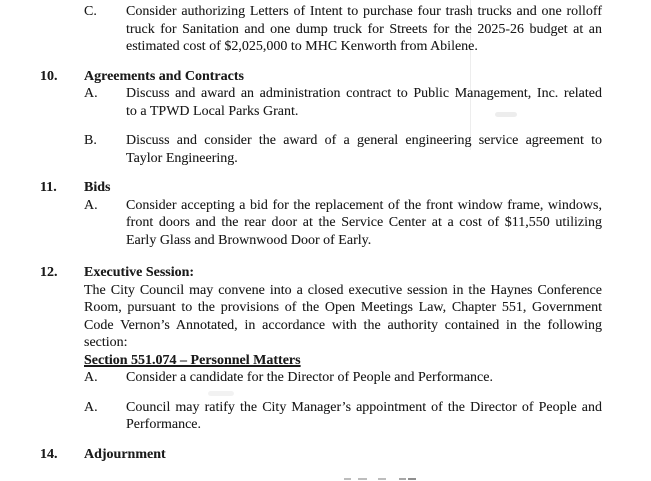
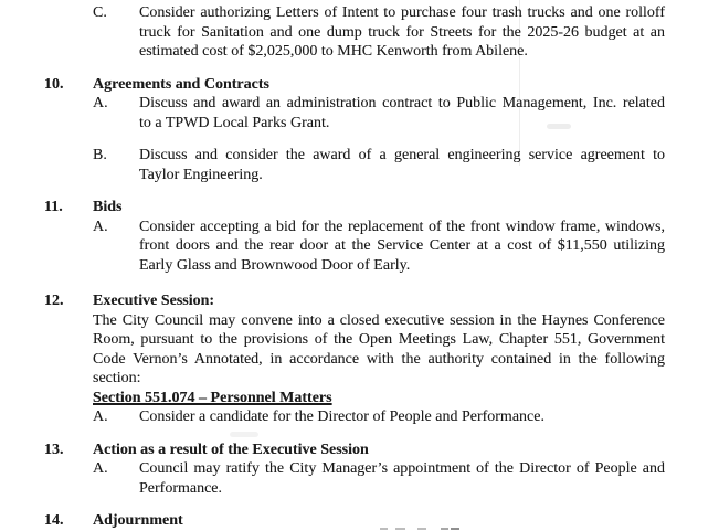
  C.
  Consider authorizing Letters of Intent to purchase four trash trucks and one rolloff
  truck for Sanitation and one dump truck for Streets for the 2025-26 budget at an
  estimated cost of $2,025,000 to MHC Kenworth from Abilene.
  10.
  Agreements and Contracts
  A.
  Discuss and award an administration contract to Public Management, Inc. related
  to a TPWD Local Parks Grant.
  B.
  Discuss and consider the award of a general engineering service agreement to
  Taylor Engineering.
  11.
  Bids
  A.
  Consider accepting a bid for the replacement of the front window frame, windows,
  front doors and the rear door at the Service Center at a cost of $11,550 utilizing
  Early Glass and Brownwood Door of Early.
  12.
  Executive Session:
  The City Council may convene into a closed executive session in the Haynes Conference
  Room, pursuant to the provisions of the Open Meetings Law, Chapter 551, Government
  Code Vernon’s Annotated, in accordance with the authority contained in the following
  section:
  Section 551.074 – Personnel Matters
  A.
  Consider a candidate for the Director of People and Performance.
+ 13.
+ Action as a result of the Executive Session
  A.
  Council may ratify the City Manager’s appointment of the Director of People and
  Performance.
  14.
  Adjournment
